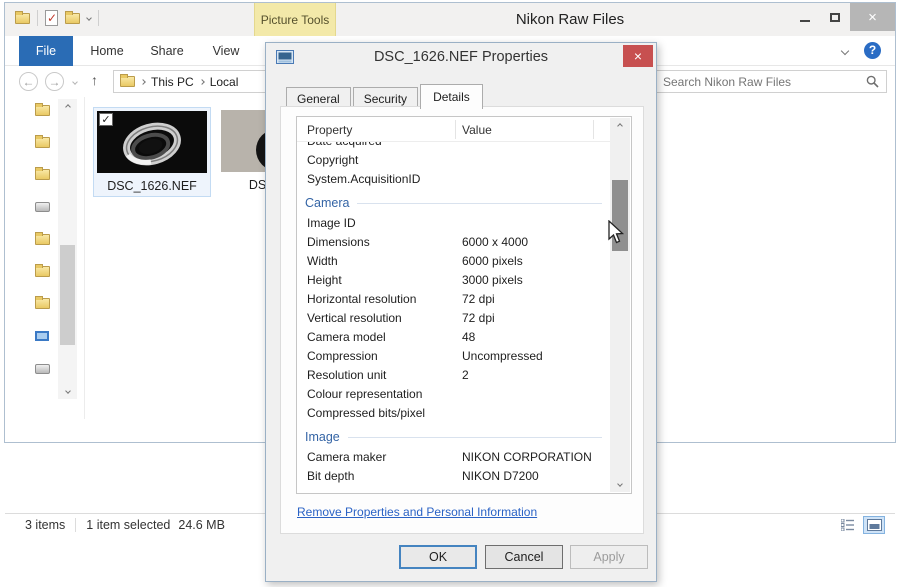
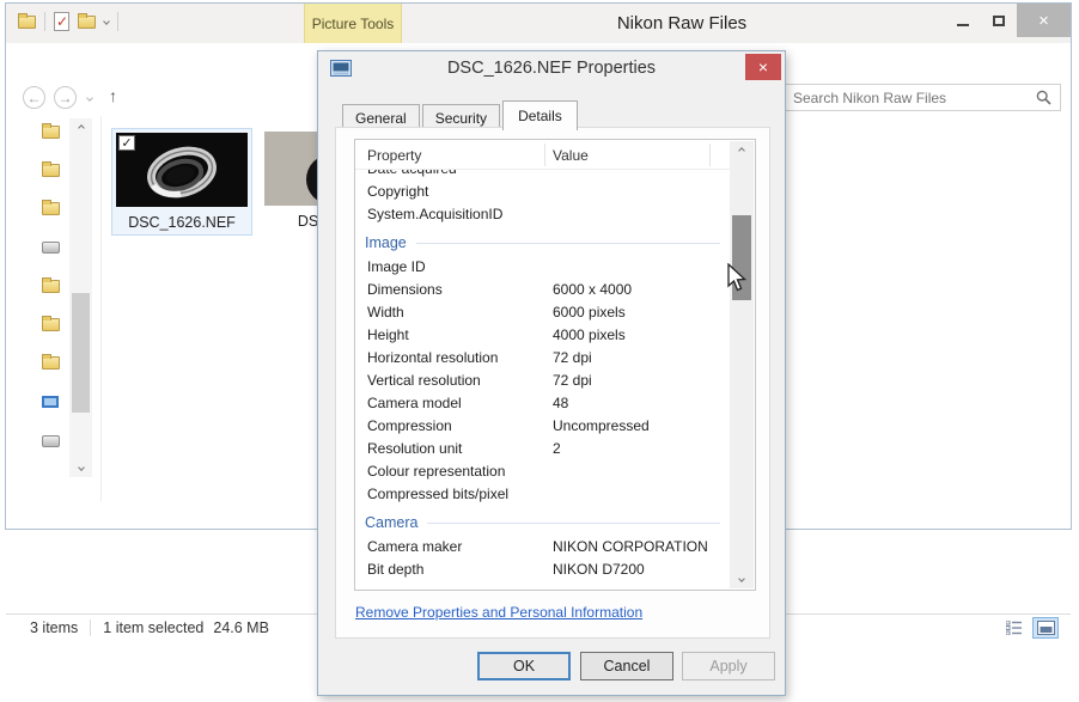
  ✓
  Picture Tools
  Nikon Raw Files
  ×
- File
- Home
- Share
- View
- ?
  ←
  →
  ↑
- This PC
- Local
  Search Nikon Raw Files
  ✓
  DSC_1626.NEF
  3 items
  1 item selected
  24.6 MB
  DSC_1626.NEF Properties
  ×
  General
  Security
  Details
  Property
  Value
  Copyright
  System.AcquisitionID
- Camera
+ Image
  Image ID
  Dimensions
  6000 x 4000
  Width
  6000 pixels
  Height
- 3000 pixels
+ 4000 pixels
  Horizontal resolution
  72 dpi
  Vertical resolution
  72 dpi
  Camera model
  48
  Compression
  Uncompressed
  Resolution unit
  2
  Colour representation
  Compressed bits/pixel
- Image
+ Camera
  Camera maker
  NIKON CORPORATION
  Bit depth
  NIKON D7200
  Remove Properties and Personal Information
  OK
  Cancel
  Apply
